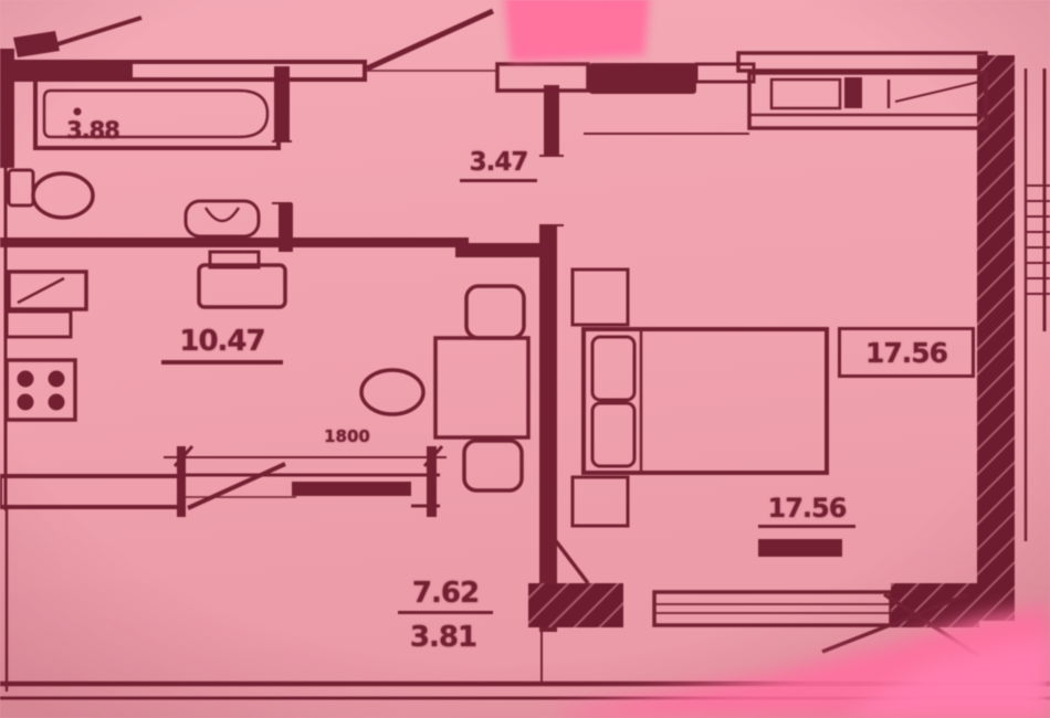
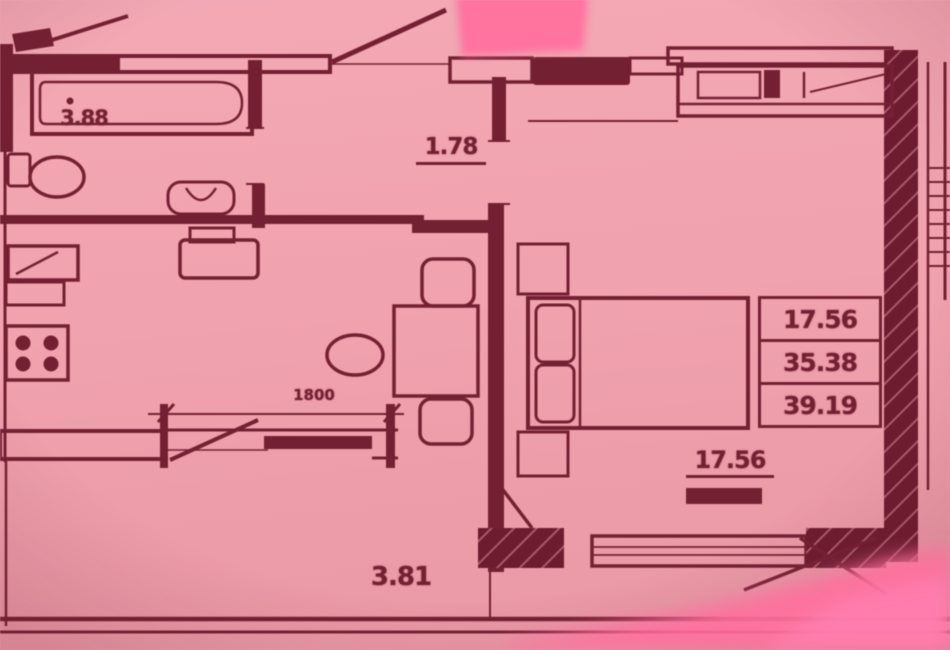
  3.88
- 3.47
+ 1.78
- 10.47
  17.56
- 7.62
  3.81
  1800
  17.56
+ 35.38
+ 39.19
